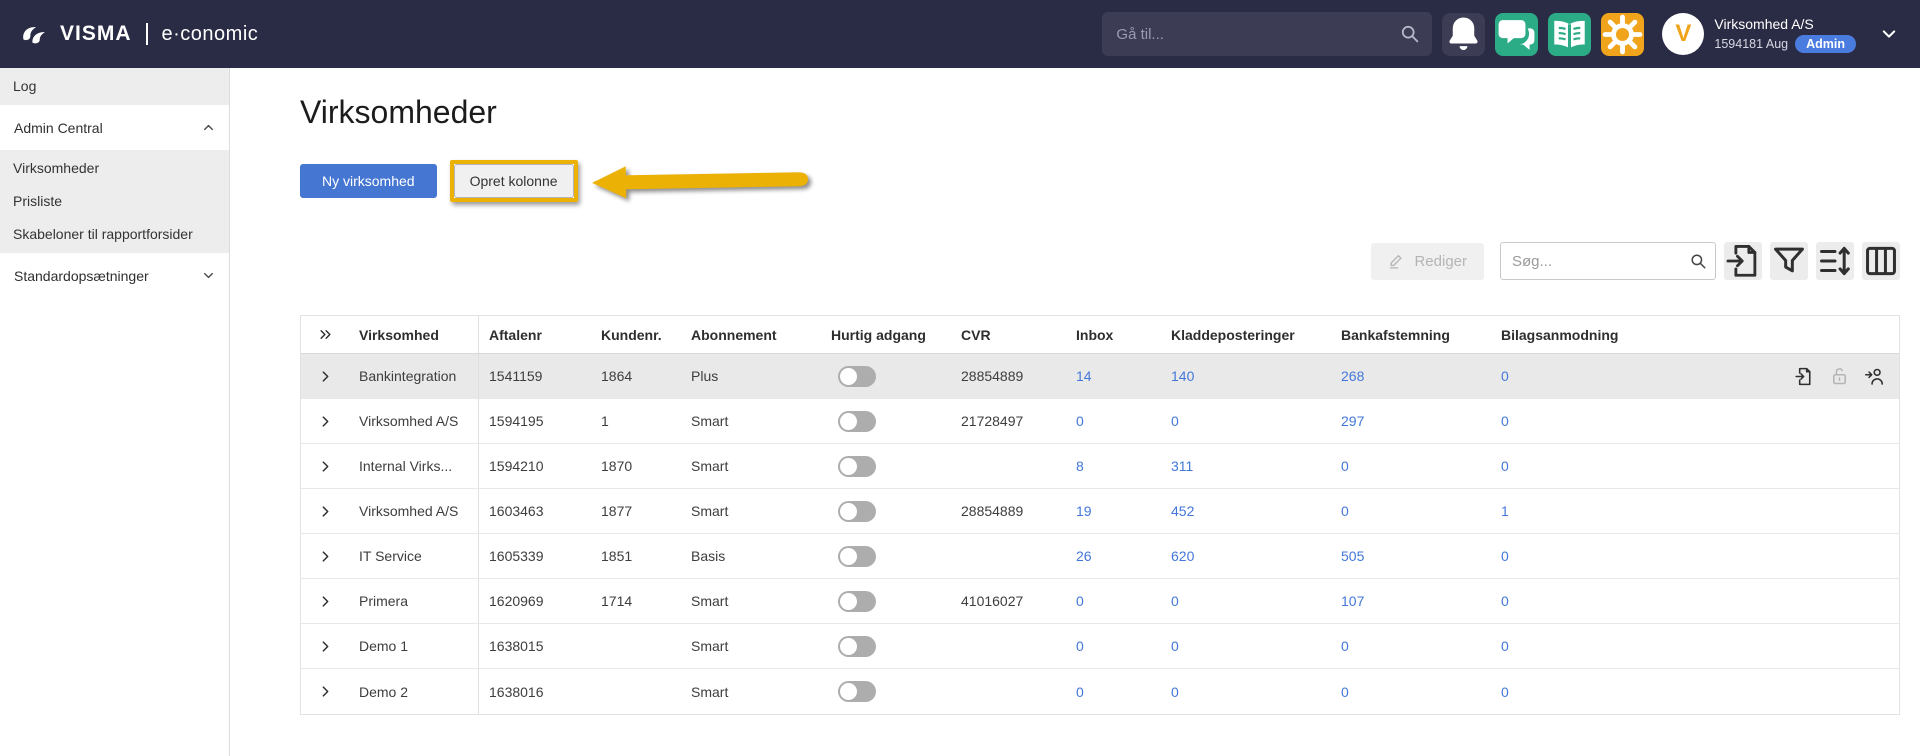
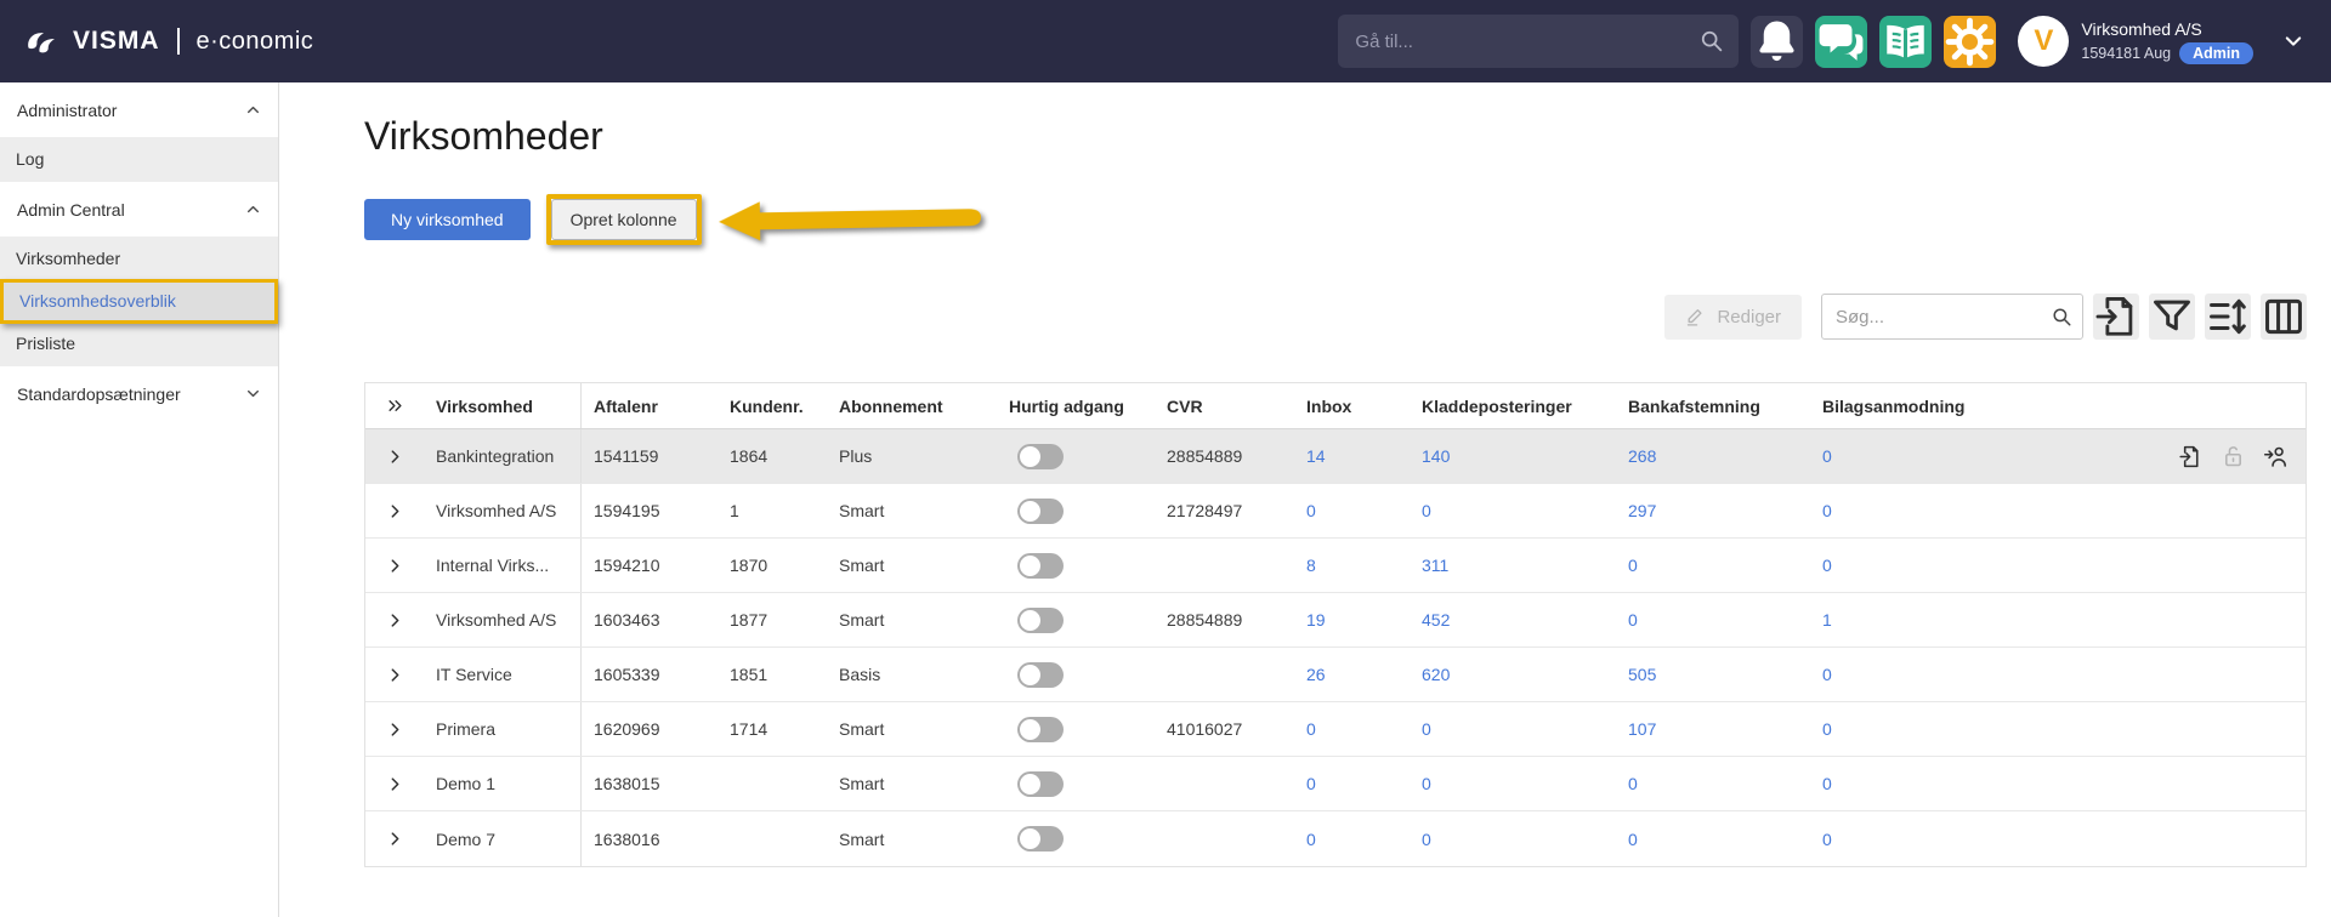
  VISMA
  e·conomic
  Gå til...
  V
  Virksomhed A/S
  1594181 Aug
  Admin
+ Administrator
  Log
  Admin Central
  Virksomheder
+ Virksomhedsoverblik
  Prisliste
- Skabeloner til rapportforsider
  Standardopsætninger
  Virksomheder
  Ny virksomhed
  Opret kolonne
  Rediger
  Søg...
  Virksomhed
  Aftalenr
  Kundenr.
  Abonnement
  Hurtig adgang
  CVR
  Inbox
  Kladdeposteringer
  Bankafstemning
  Bilagsanmodning
  Bankintegration
  1541159
  1864
  Plus
  28854889
  14
  140
  268
  0
  Virksomhed A/S
  1594195
  1
  Smart
  21728497
  0
  0
  297
  0
  Internal Virks...
  1594210
  1870
  Smart
  8
  311
  0
  0
  Virksomhed A/S
  1603463
  1877
  Smart
  28854889
  19
  452
  0
  1
  IT Service
  1605339
  1851
  Basis
  26
  620
  505
  0
  Primera
  1620969
  1714
  Smart
  41016027
  0
  0
  107
  0
  Demo 1
  1638015
  Smart
  0
  0
  0
  0
- Demo 2
+ Demo 7
  1638016
  Smart
  0
  0
  0
  0
